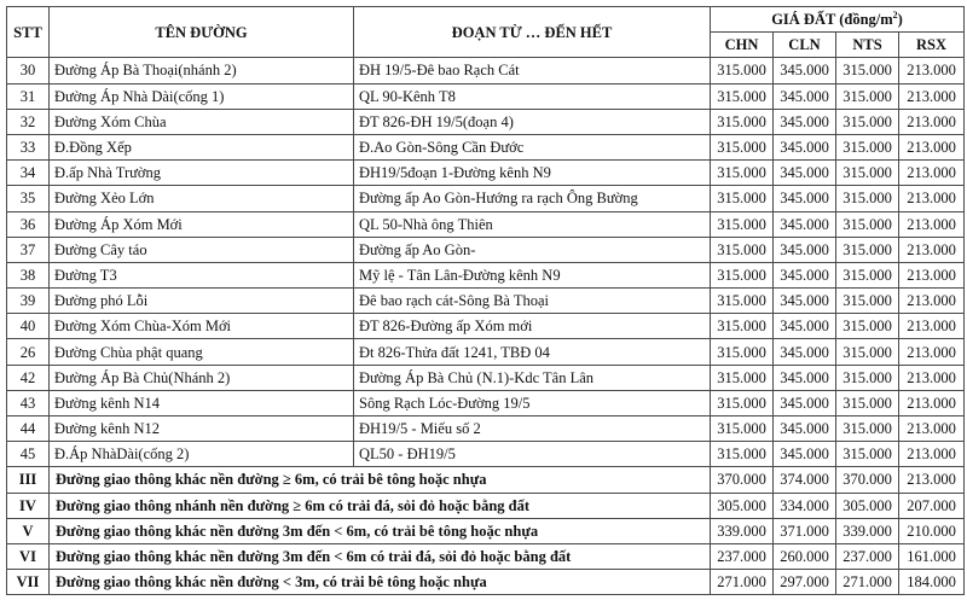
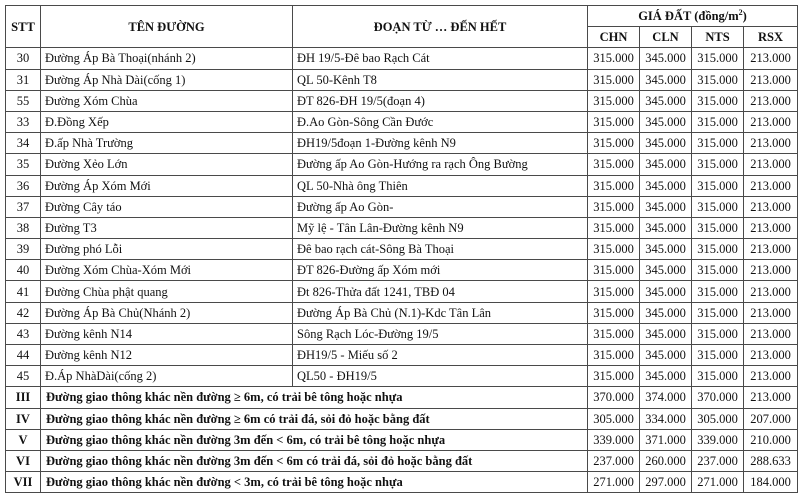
  STT	TÊN ĐƯỜNG	ĐOẠN TỪ … ĐẾN HẾT	GIÁ ĐẤT (đồng/m2)
  CHN	CLN	NTS	RSX
  30	Đường Áp Bà Thoại(nhánh 2)	ĐH 19/5-Đê bao Rạch Cát	315.000	345.000	315.000	213.000
- 31	Đường Áp Nhà Dài(cống 1)	QL 90-Kênh T8	315.000	345.000	315.000	213.000
+ 31	Đường Áp Nhà Dài(cống 1)	QL 50-Kênh T8	315.000	345.000	315.000	213.000
- 32	Đường Xóm Chùa	ĐT 826-ĐH 19/5(đoạn 4)	315.000	345.000	315.000	213.000
+ 55	Đường Xóm Chùa	ĐT 826-ĐH 19/5(đoạn 4)	315.000	345.000	315.000	213.000
  33	Đ.Đồng Xếp	Đ.Ao Gòn-Sông Cần Đước	315.000	345.000	315.000	213.000
  34	Đ.ấp Nhà Trường	ĐH19/5đoạn 1-Đường kênh N9	315.000	345.000	315.000	213.000
  35	Đường Xẻo Lớn	Đường ấp Ao Gòn-Hướng ra rạch Ông Bường	315.000	345.000	315.000	213.000
  36	Đường Áp Xóm Mới	QL 50-Nhà ông Thiên	315.000	345.000	315.000	213.000
  37	Đường Cây táo	Đường ấp Ao Gòn-	315.000	345.000	315.000	213.000
  38	Đường T3	Mỹ lệ - Tân Lân-Đường kênh N9	315.000	345.000	315.000	213.000
  39	Đường phó Lỗi	Đê bao rạch cát-Sông Bà Thoại	315.000	345.000	315.000	213.000
  40	Đường Xóm Chùa-Xóm Mới	ĐT 826-Đường ấp Xóm mới	315.000	345.000	315.000	213.000
- 26	Đường Chùa phật quang	Đt 826-Thửa đất 1241, TBĐ 04	315.000	345.000	315.000	213.000
+ 41	Đường Chùa phật quang	Đt 826-Thửa đất 1241, TBĐ 04	315.000	345.000	315.000	213.000
  42	Đường Áp Bà Chủ(Nhánh 2)	Đường Áp Bà Chủ (N.1)-Kdc Tân Lân	315.000	345.000	315.000	213.000
  43	Đường kênh N14	Sông Rạch Lóc-Đường 19/5	315.000	345.000	315.000	213.000
  44	Đường kênh N12	ĐH19/5 - Miếu số 2	315.000	345.000	315.000	213.000
  45	Đ.Áp NhàDài(cống 2)	QL50 - ĐH19/5	315.000	345.000	315.000	213.000
  III	Đường giao thông khác nền đường ≥ 6m, có trải bê tông hoặc nhựa	370.000	374.000	370.000	213.000
- IV	Đường giao thông nhánh nền đường ≥ 6m có trải đá, sỏi đỏ hoặc bằng đất	305.000	334.000	305.000	207.000
+ IV	Đường giao thông khác nền đường ≥ 6m có trải đá, sỏi đỏ hoặc bằng đất	305.000	334.000	305.000	207.000
  V	Đường giao thông khác nền đường 3m đến < 6m, có trải bê tông hoặc nhựa	339.000	371.000	339.000	210.000
- VI	Đường giao thông khác nền đường 3m đến < 6m có trải đá, sỏi đỏ hoặc bằng đất	237.000	260.000	237.000	161.000
+ VI	Đường giao thông khác nền đường 3m đến < 6m có trải đá, sỏi đỏ hoặc bằng đất	237.000	260.000	237.000	288.633
  VII	Đường giao thông khác nền đường < 3m, có trải bê tông hoặc nhựa	271.000	297.000	271.000	184.000
